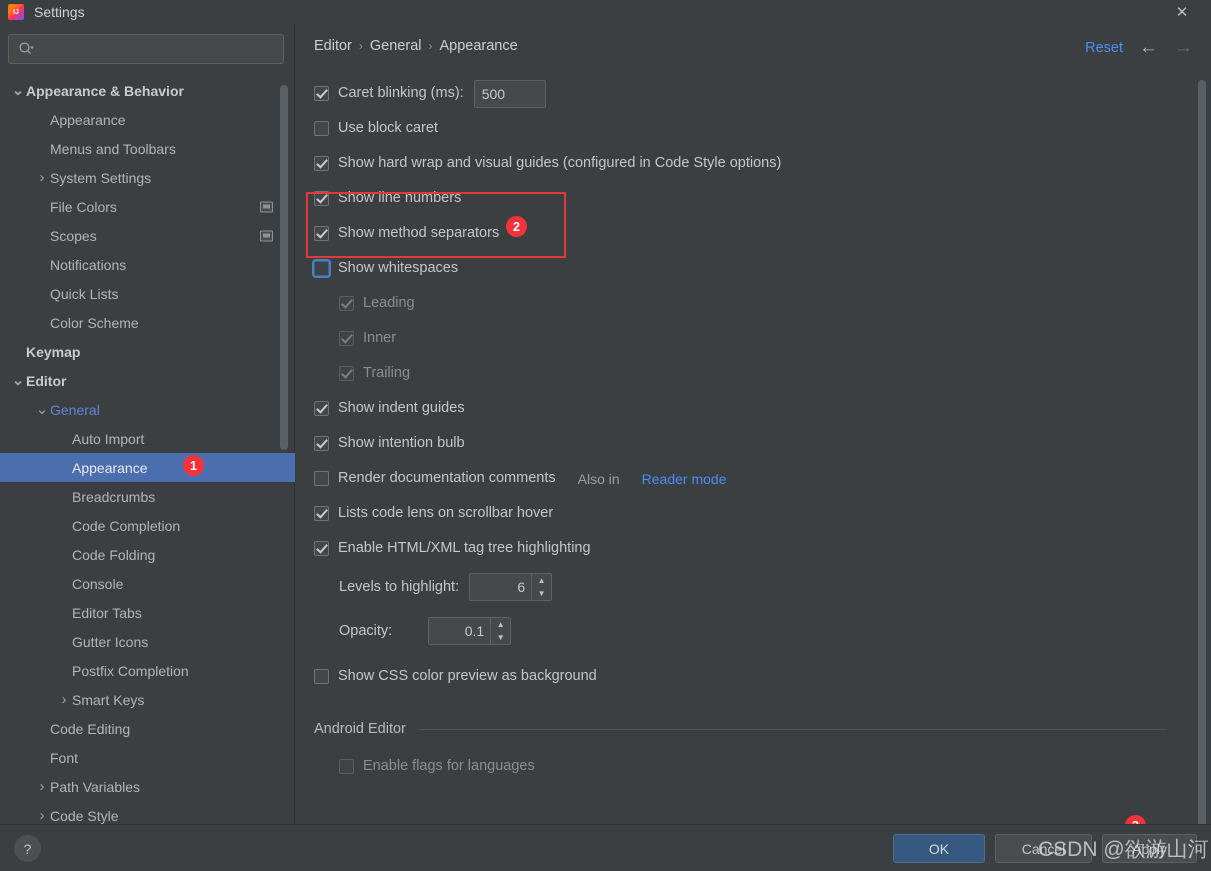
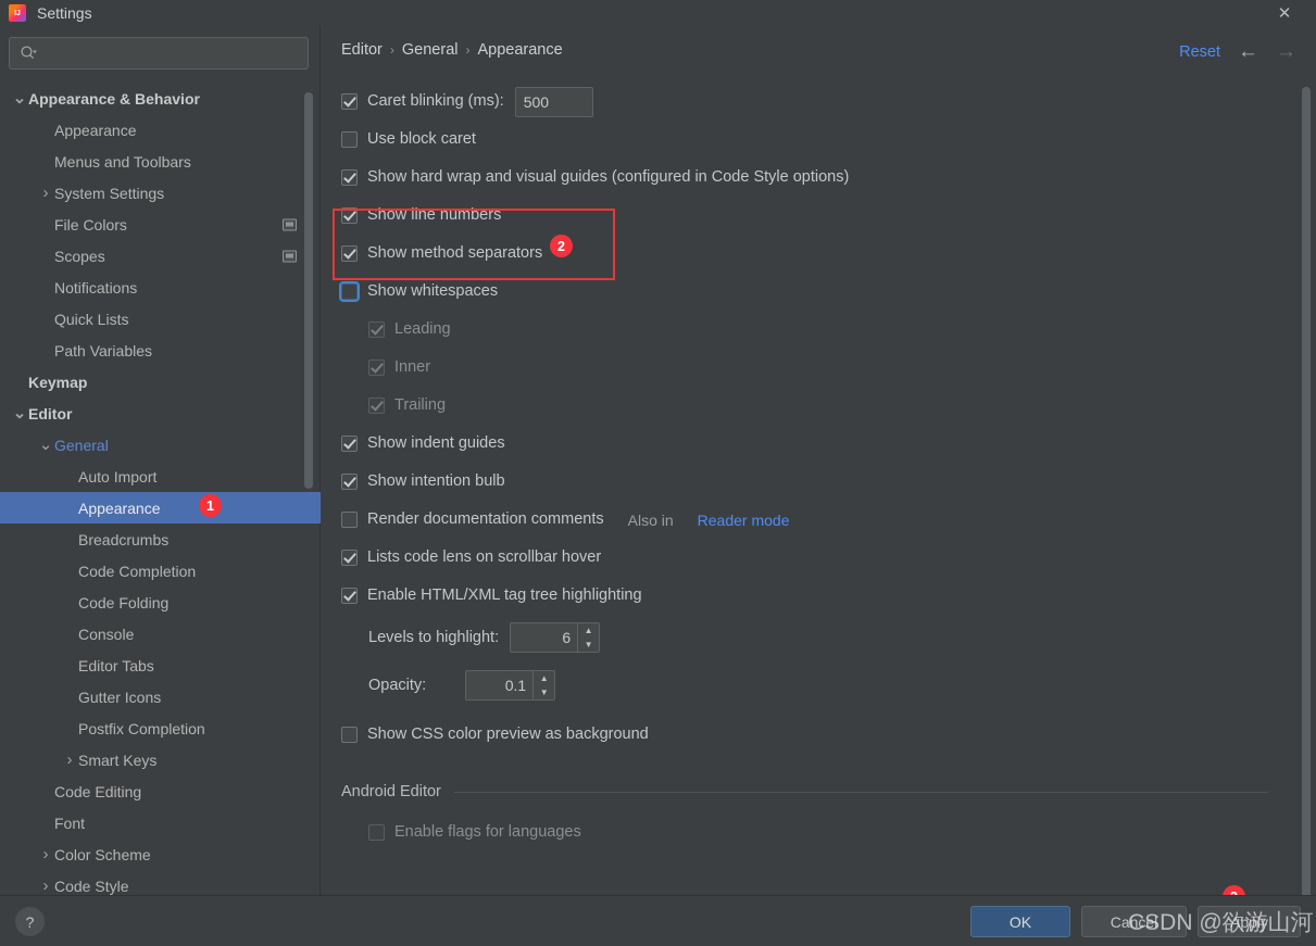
  Settings
  ✕
  ⌄
  Appearance & Behavior
  Appearance
  Menus and Toolbars
  ›
  System Settings
  File Colors
  Scopes
  Notifications
  Quick Lists
- Color Scheme
+ Path Variables
  Keymap
  ⌄
  Editor
  ⌄
  General
  Auto Import
  Appearance
  Breadcrumbs
  Code Completion
  Code Folding
  Console
  Editor Tabs
  Gutter Icons
  Postfix Completion
  ›
  Smart Keys
  Code Editing
  Font
  ›
- Path Variables
+ Color Scheme
  ›
  Code Style
  Editor
  ›
  General
  ›
  Appearance
  Reset
  ←
  →
  Caret blinking (ms):
  500
  Use block caret
  Show hard wrap and visual guides (configured in Code Style options)
  Show line numbers
  Show method separators
  Show whitespaces
  Leading
  Inner
  Trailing
  Show indent guides
  Show intention bulb
  Render documentation comments
  Also in
  Reader mode
  Lists code lens on scrollbar hover
  Enable HTML/XML tag tree highlighting
  Levels to highlight:
  6
  ▲
  ▼
  Opacity:
  0.1
  ▲
  ▼
  Show CSS color preview as background
  Android Editor
  Enable flags for languages
  1
  2
  ?
  OK
  Cancel
  Apply
  CSDN @欲游山河
